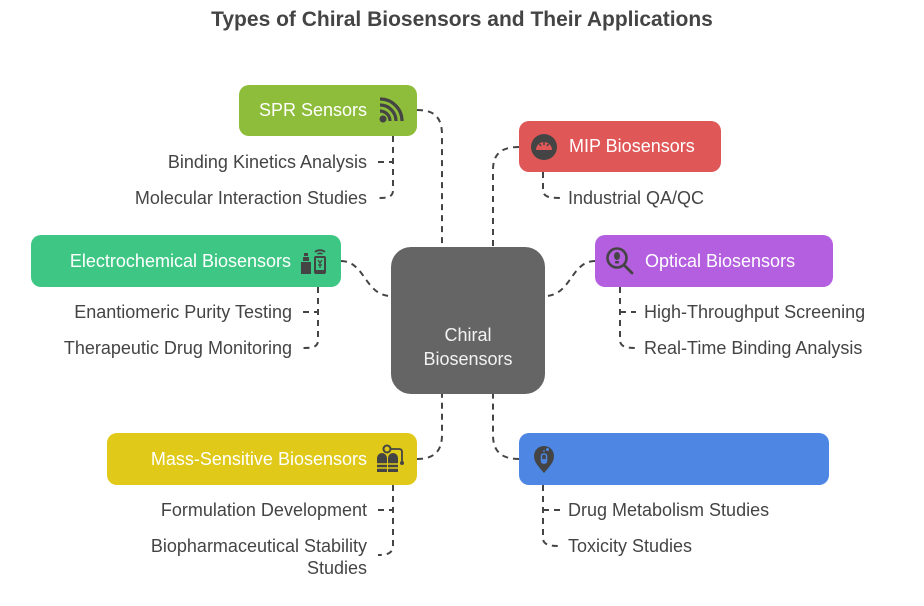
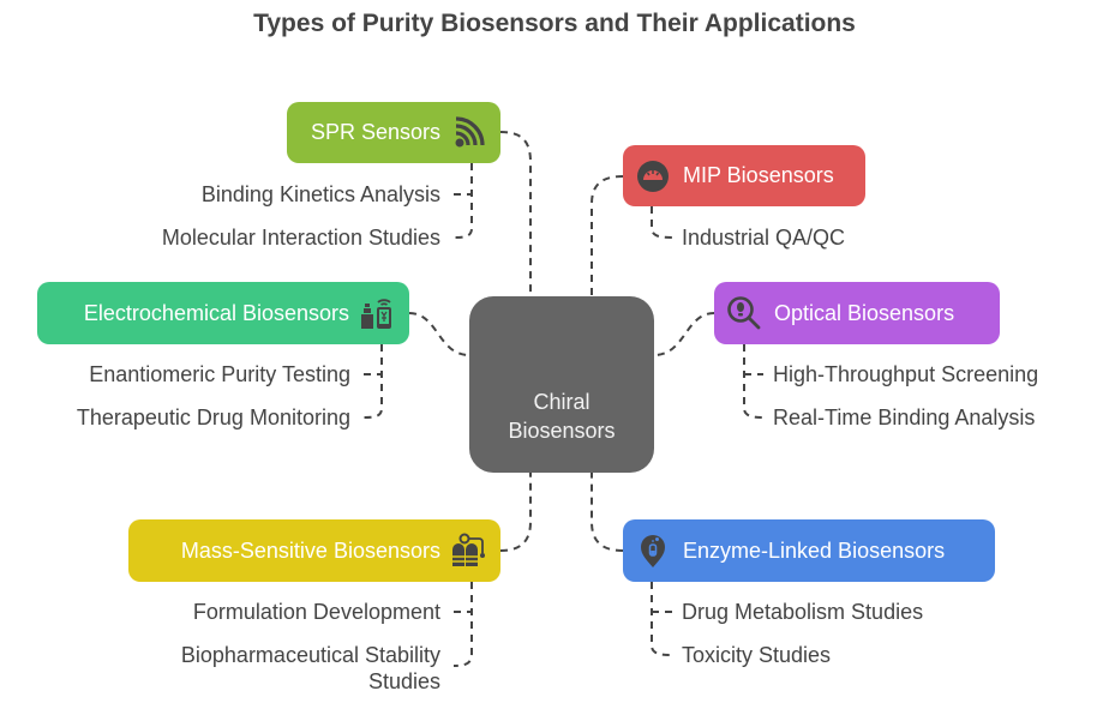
- Types of Chiral Biosensors and Their Applications
+ Types of Purity Biosensors and Their Applications
  Chiral
  Biosensors
  SPR Sensors
  Binding Kinetics Analysis
  Molecular Interaction Studies
  MIP Biosensors
  Industrial QA/QC
  Electrochemical Biosensors
  Enantiomeric Purity Testing
  Therapeutic Drug Monitoring
  Optical Biosensors
  High-Throughput Screening
  Real-Time Binding Analysis
  Mass-Sensitive Biosensors
  Formulation Development
  Biopharmaceutical Stability
  Studies
+ Enzyme-Linked Biosensors
  Drug Metabolism Studies
  Toxicity Studies
